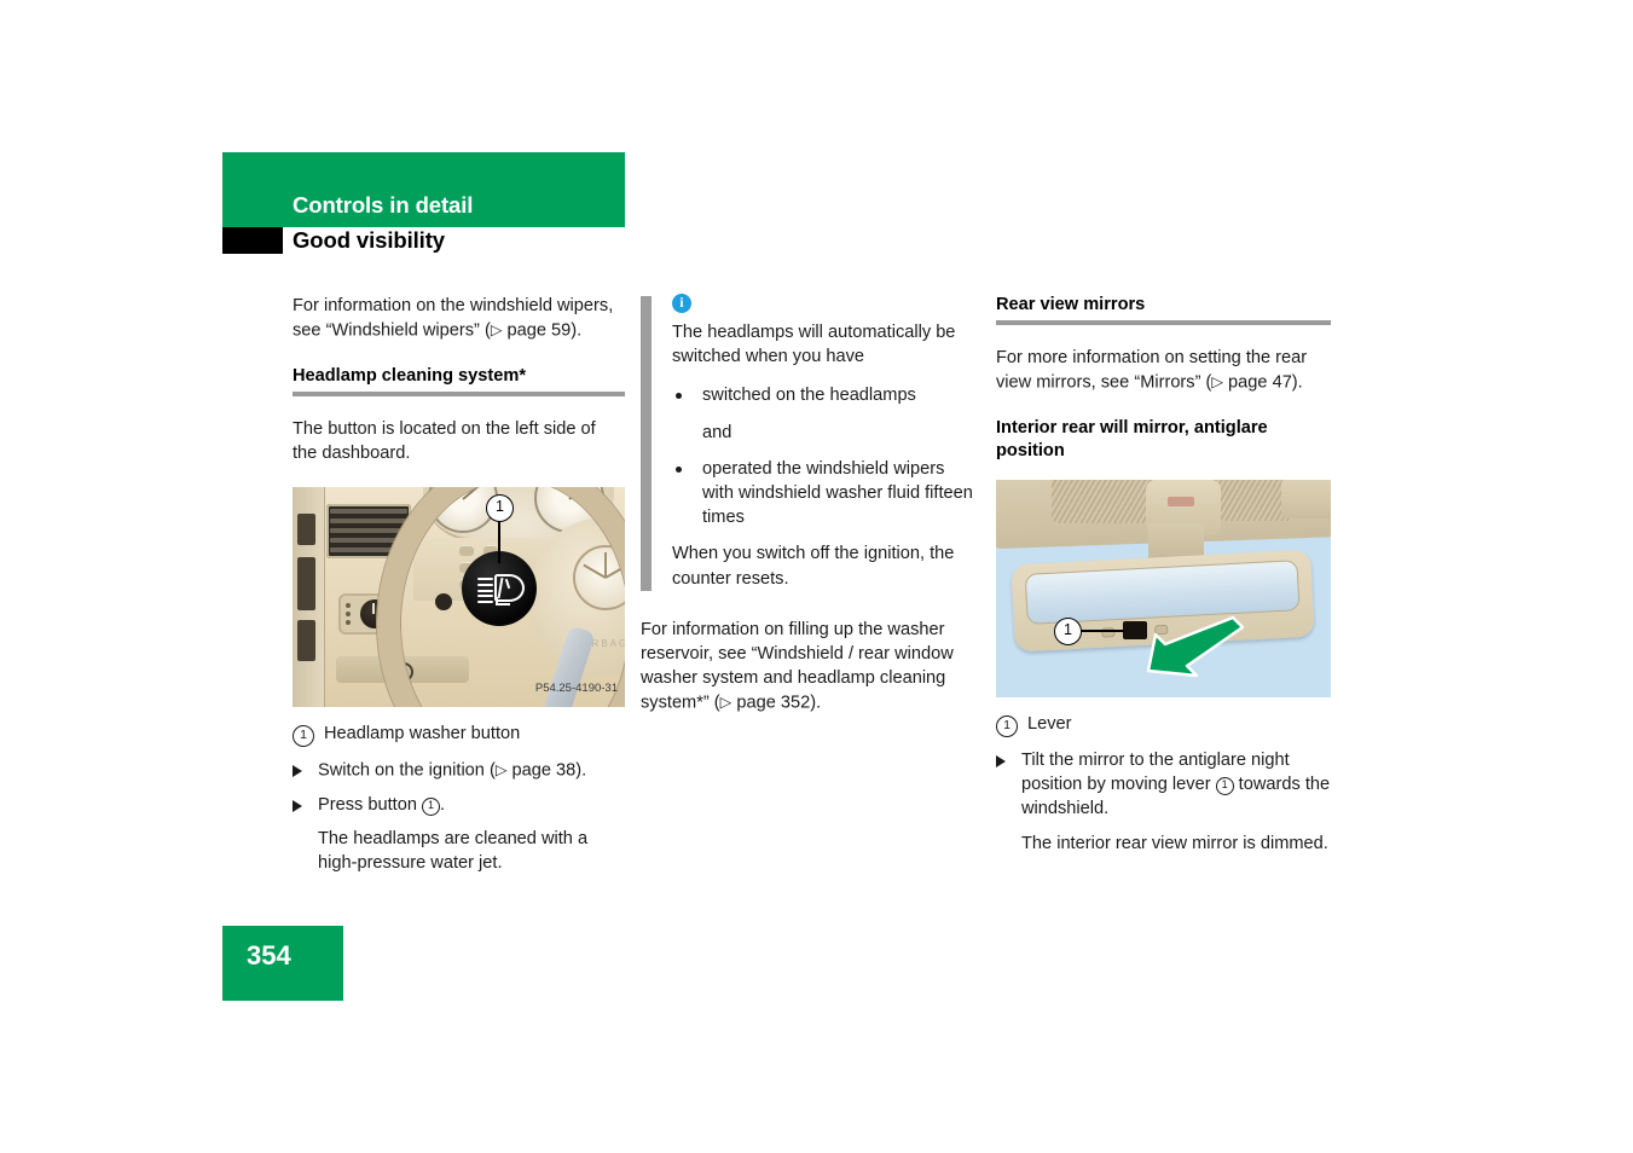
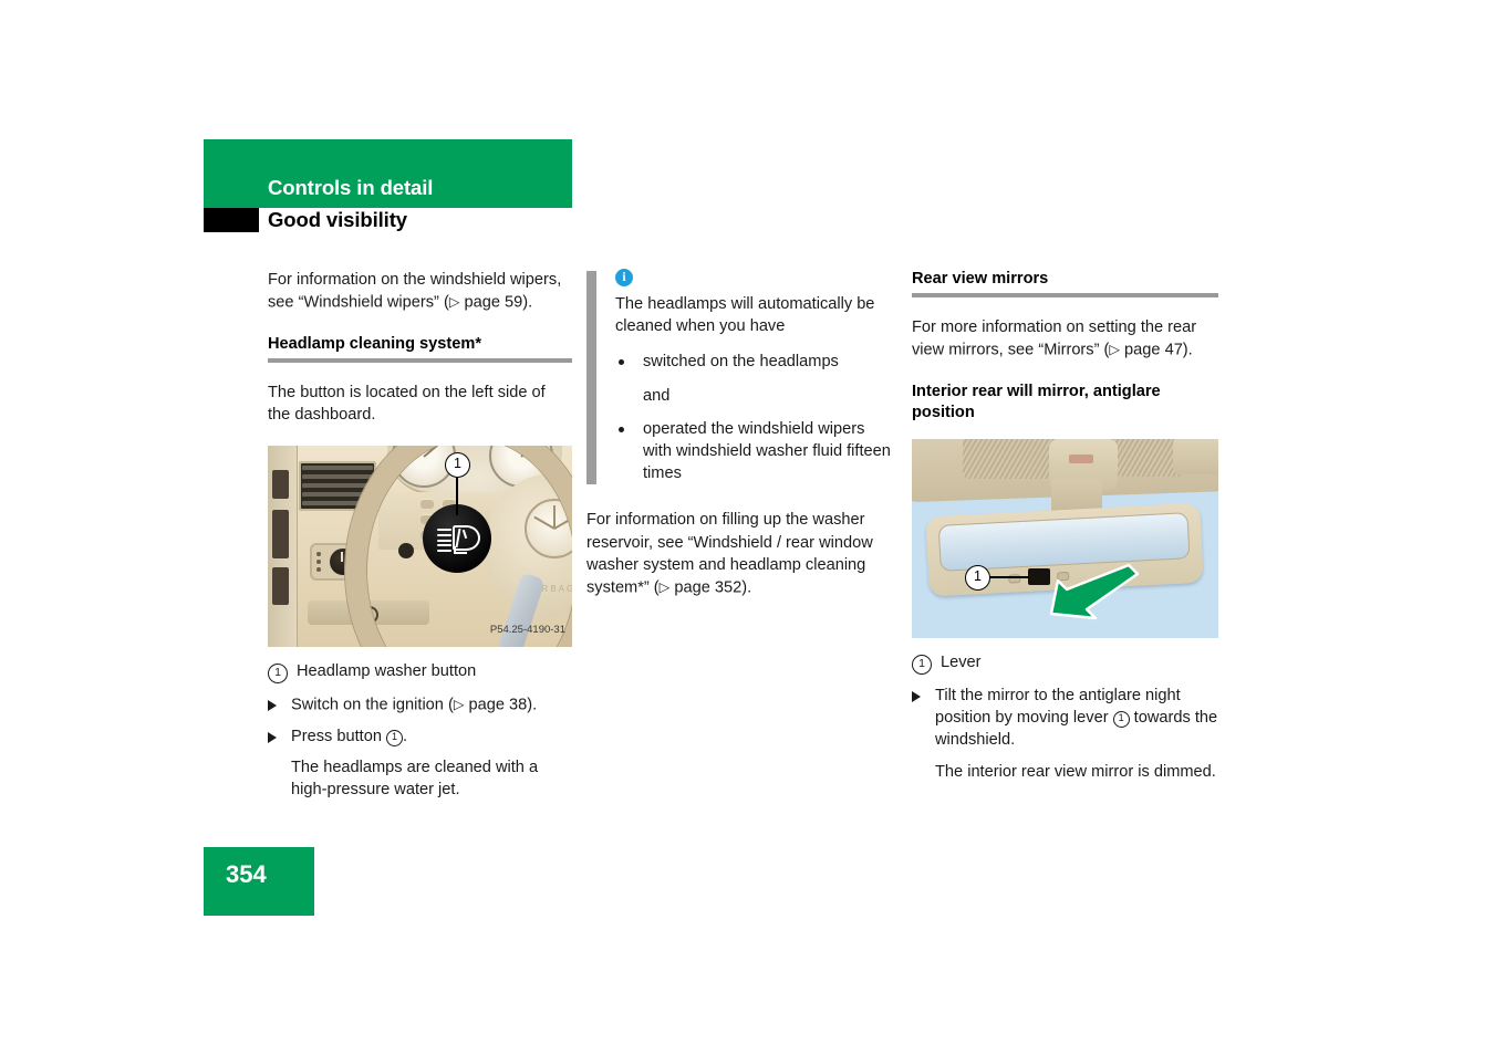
  Controls in detail
  Good visibility
  For information on the windshield wipers, see “Windshield wipers” (▷ page 59).
  Headlamp cleaning system*
  The button is located on the left side of the dashboard.
  1
  P54.25-4190-31
  1
  Headlamp washer button
  Switch on the ignition (▷ page 38).
  Press button 1 .
  The headlamps are cleaned with a high-pressure water jet.
  i
- The headlamps will automatically be switched when you have
+ The headlamps will automatically be cleaned when you have
  switched on the headlamps
  and
  operated the windshield wipers with windshield washer fluid fifteen times
- When you switch off the ignition, the counter resets.
  For information on filling up the washer reservoir, see “Windshield / rear window washer system and headlamp cleaning system*” (▷ page 352).
  Rear view mirrors
  For more information on setting the rear view mirrors, see “Mirrors” (▷ page 47).
  Interior rear will mirror, antiglare position
  1
  1
  Lever
  Tilt the mirror to the antiglare night position by moving lever 1 towards the windshield.
  The interior rear view mirror is dimmed.
  354
